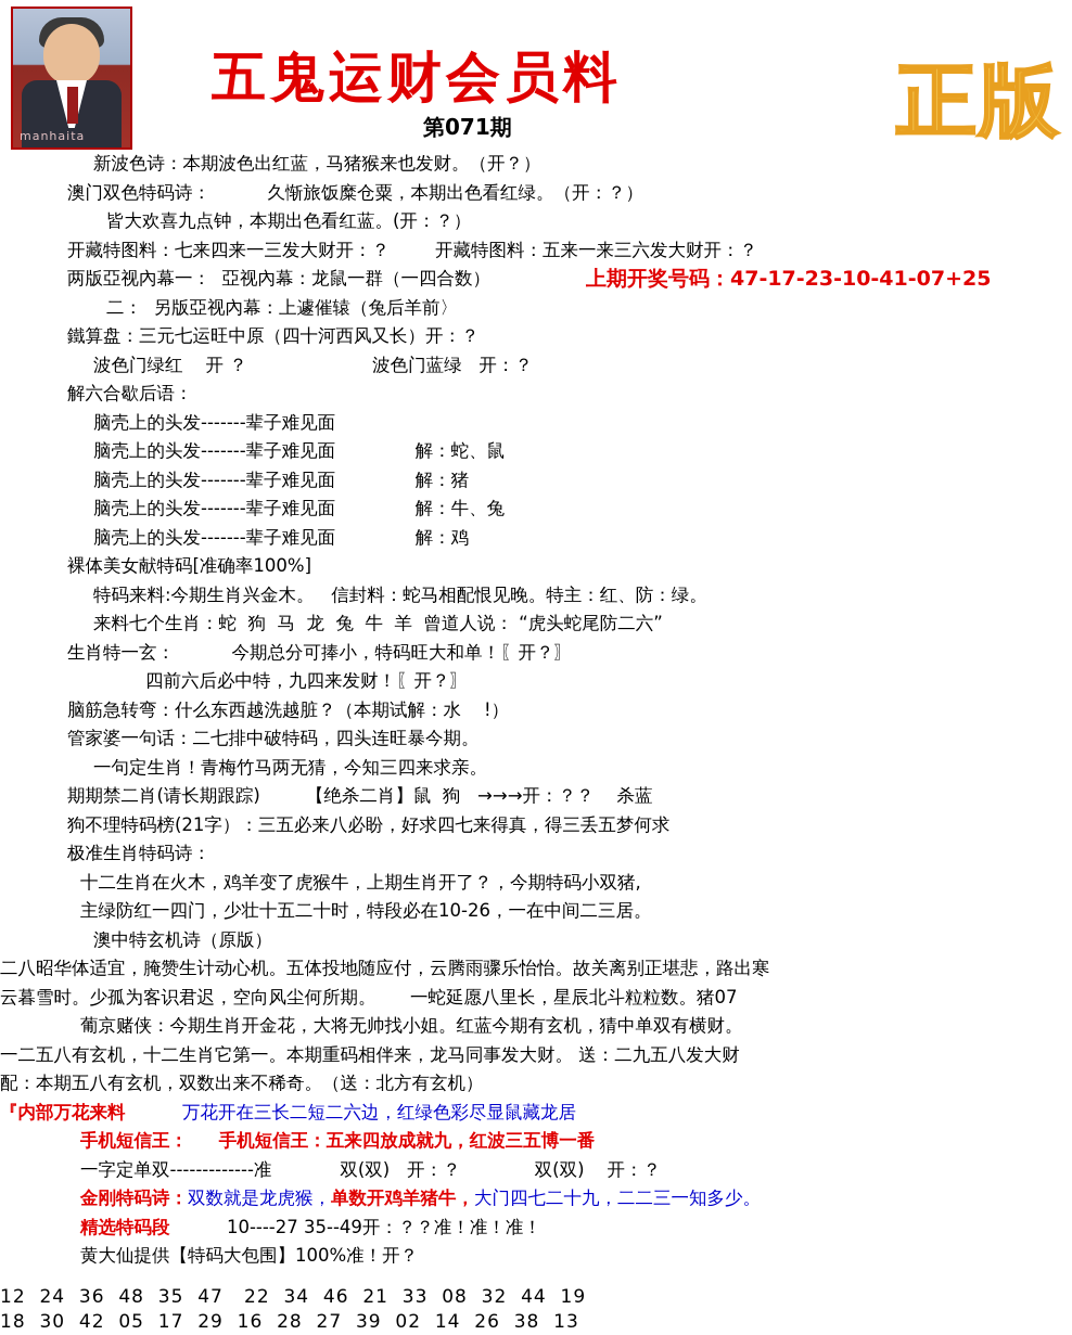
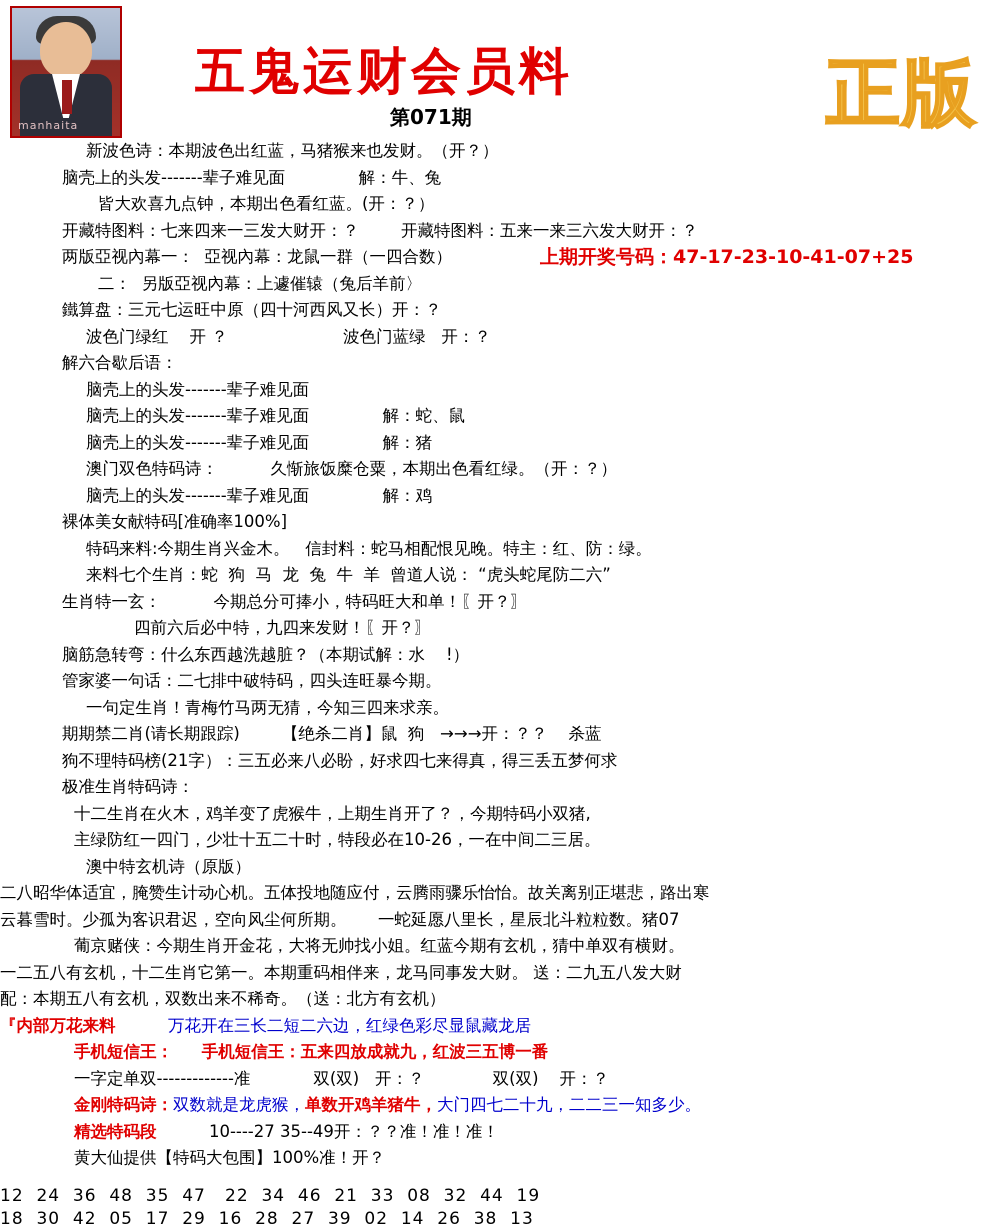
  manhaita
  五鬼运财会员料
  第071期
  正版
  上期开奖号码：47-17-23-10-41-07+25
  新波色诗：本期波色出红蓝，马猪猴来也发财。（开？）
- 澳门双色特码诗： 久惭旅饭糜仓粟，本期出色看红绿。（开：？）
+ 脑壳上的头发-------辈子难见面 解：牛、兔
  皆大欢喜九点钟，本期出色看红蓝。(开：？）
  开藏特图料：七来四来一三发大财开：？ 开藏特图料：五来一来三六发大财开：？
  两版亞视內幕一： 亞视內幕：龙鼠一群（一四合数）
  二： 另版亞视內幕：上遽催辕（兔后羊前〉
  鐵算盘：三元七运旺中原（四十河西风又长）开：？
  波色门绿红 开 ？ 波色门蓝绿 开：？
  解六合歇后语：
  脑壳上的头发-------辈子难见面
  脑壳上的头发-------辈子难见面 解：蛇、鼠
  脑壳上的头发-------辈子难见面 解：猪
- 脑壳上的头发-------辈子难见面 解：牛、兔
+ 澳门双色特码诗： 久惭旅饭糜仓粟，本期出色看红绿。（开：？）
  脑壳上的头发-------辈子难见面 解：鸡
  裸体美女献特码[准确率100%]
  特码来料:今期生肖兴金木。 信封料：蛇马相配恨见晚。特主：红、防：绿。
  来料七个生肖：蛇 狗 马 龙 兔 牛 羊 曾道人说： “虎头蛇尾防二六”
  生肖特一玄： 今期总分可捧小，特码旺大和单！〖开？〗
  四前六后必中特，九四来发财！〖开？〗
  脑筋急转弯：什么东西越洗越脏？（本期试解：水 !）
  管家婆一句话：二七排中破特码，四头连旺暴今期。
  一句定生肖！青梅竹马两无猜，今知三四来求亲。
  期期禁二肖(请长期跟踪) 【绝杀二肖】鼠 狗 →→→开：？？ 杀蓝
  狗不理特码榜(21字）：三五必来八必盼，好求四七来得真，得三丢五梦何求
  极准生肖特码诗：
  十二生肖在火木，鸡羊变了虎猴牛，上期生肖开了？，今期特码小双猪,
  主绿防红一四门，少壮十五二十时，特段必在10-26，一在中间二三居。
  澳中特玄机诗（原版）
  二八昭华体适宜，腌赞生计动心机。五体投地随应付，云腾雨骤乐怡怡。故关离别正堪悲，路出寒
  云暮雪时。少孤为客识君迟，空向风尘何所期。 一蛇延愿八里长，星辰北斗粒粒数。猪07
  葡京赌侠：今期生肖开金花，大将无帅找小姐。红蓝今期有玄机，猜中单双有横财。
  一二五八有玄机，十二生肖它第一。本期重码相伴来，龙马同事发大财。 送：二九五八发大财
  配：本期五八有玄机，双数出来不稀奇。（送：北方有玄机）
  『内部万花来料 万花开在三长二短二六边，红绿色彩尽显鼠藏龙居
  手机短信王： 手机短信王：五来四放成就九，红波三五博一番
  一字定单双-------------准 双(双) 开：？ 双(双) 开：？
  金刚特码诗：双数就是龙虎猴，单数开鸡羊猪牛，大门四七二十九，二二三一知多少。
  精选特码段 10----27 35--49开：？？准！准！准！
  黄大仙提供【特码大包围】100%准！开？
  12 24 36 48 35 47 22 34 46 21 33 08 32 44 19
  18 30 42 05 17 29 16 28 27 39 02 14 26 38 13
